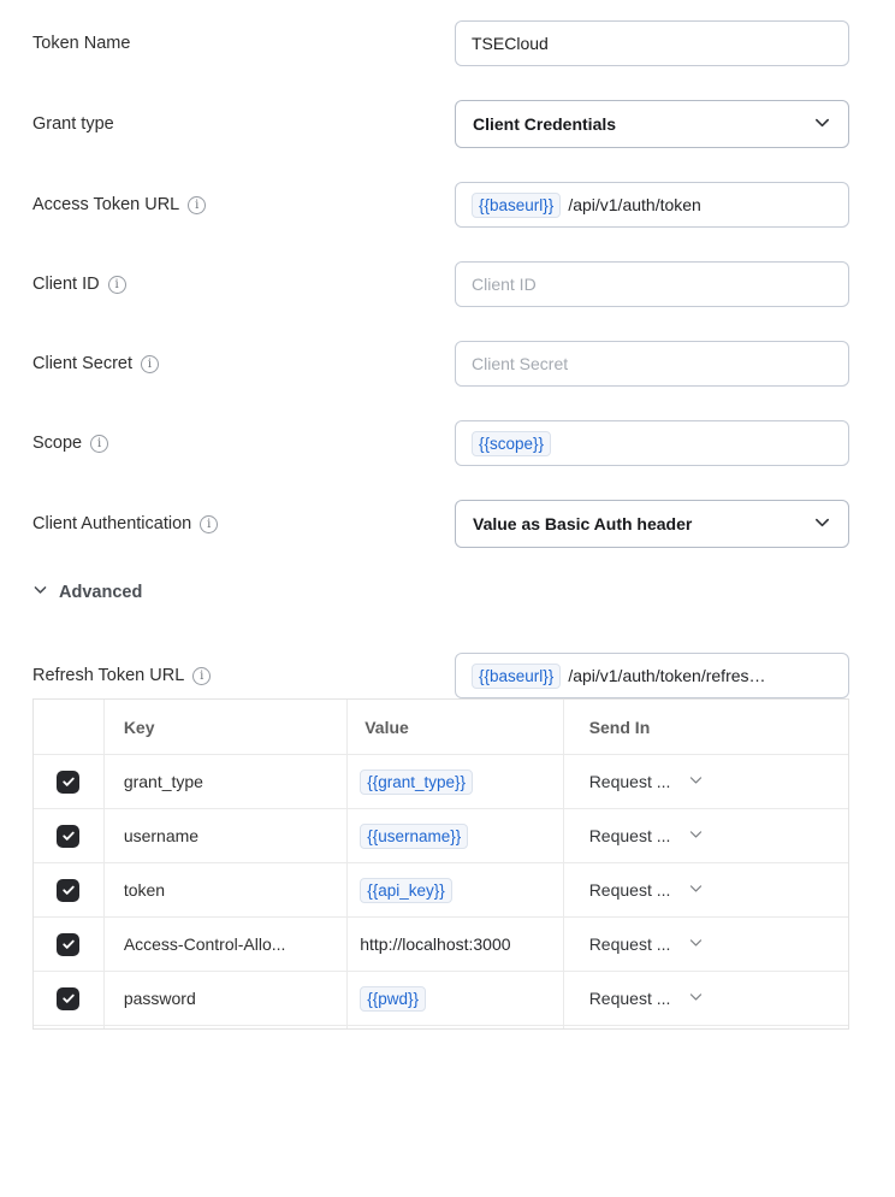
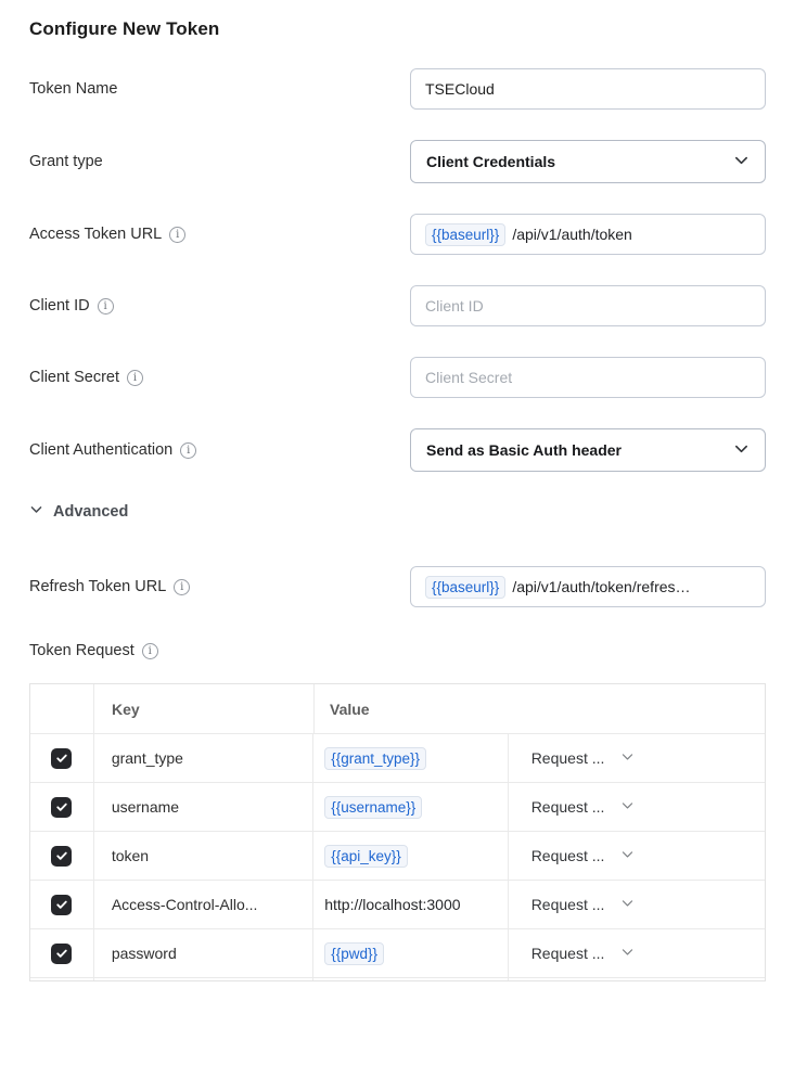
+ Configure New Token
  Token Name
  TSECloud
  Grant type
  Client Credentials
  Access Token URL
  {{baseurl}}
  /api/v1/auth/token
  Client ID
  Client ID
  Client Secret
  Client Secret
- Scope
- {{scope}}
  Client Authentication
- Value as Basic Auth header
+ Send as Basic Auth header
  Advanced
  Refresh Token URL
  {{baseurl}}
  /api/v1/auth/token/refres…
+ Token Request
  Key
  Value
- Send In
  grant_type
  {{grant_type}}
  Request ...
  username
  {{username}}
  Request ...
  token
  {{api_key}}
  Request ...
  Access-Control-Allo...
  http://localhost:3000
  Request ...
  password
  {{pwd}}
  Request ...
